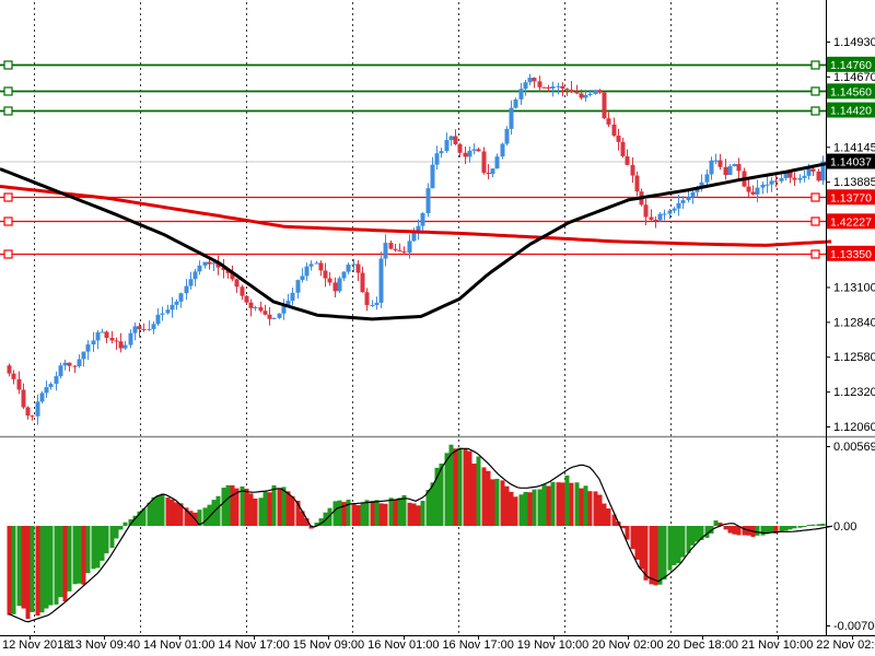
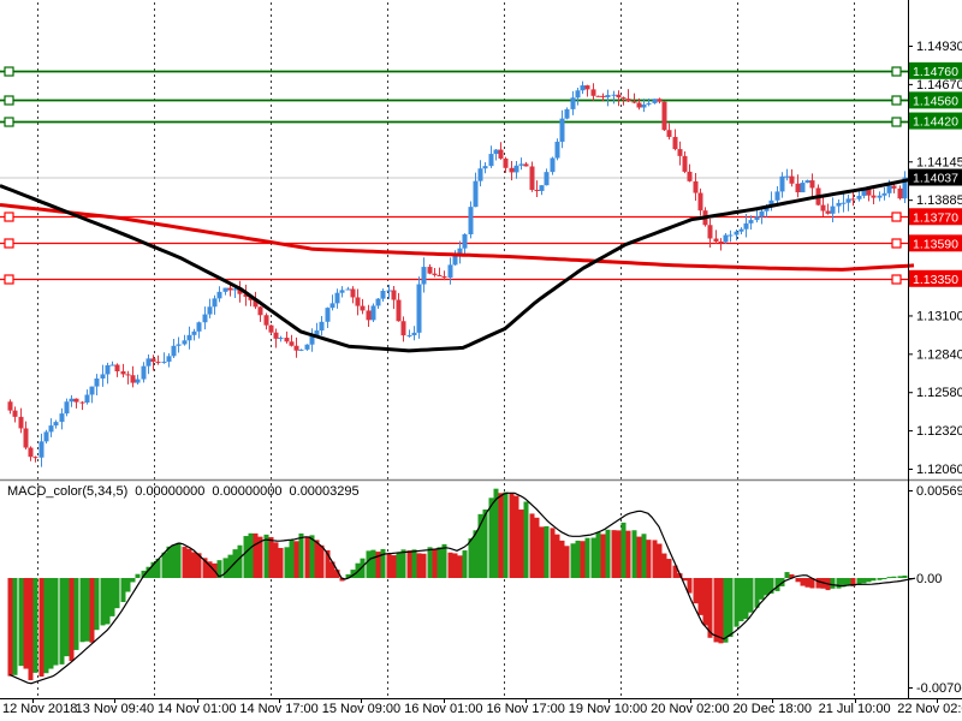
  1.14930
  1.14670
  1.14145
  1.13885
  1.13100
  1.12840
  1.12580
  1.12320
  1.12060
  1.14760
  1.14560
  1.14420
  1.13770
- 1.42227
+ 1.13590
  1.13350
  1.14037
  0.00569
  0.00
  -0.0070
+ MACD_color(5,34,5) 0.00000000 0.00000000 0.00003295
  12 Nov 2018
  13 Nov 09:40
  14 Nov 01:00
  14 Nov 17:00
  15 Nov 09:00
  16 Nov 01:00
  16 Nov 17:00
  19 Nov 10:00
  20 Nov 02:00
  20 Dec 18:00
- 21 Nov 10:00
+ 21 Jul 10:00
  22 Nov 02:
